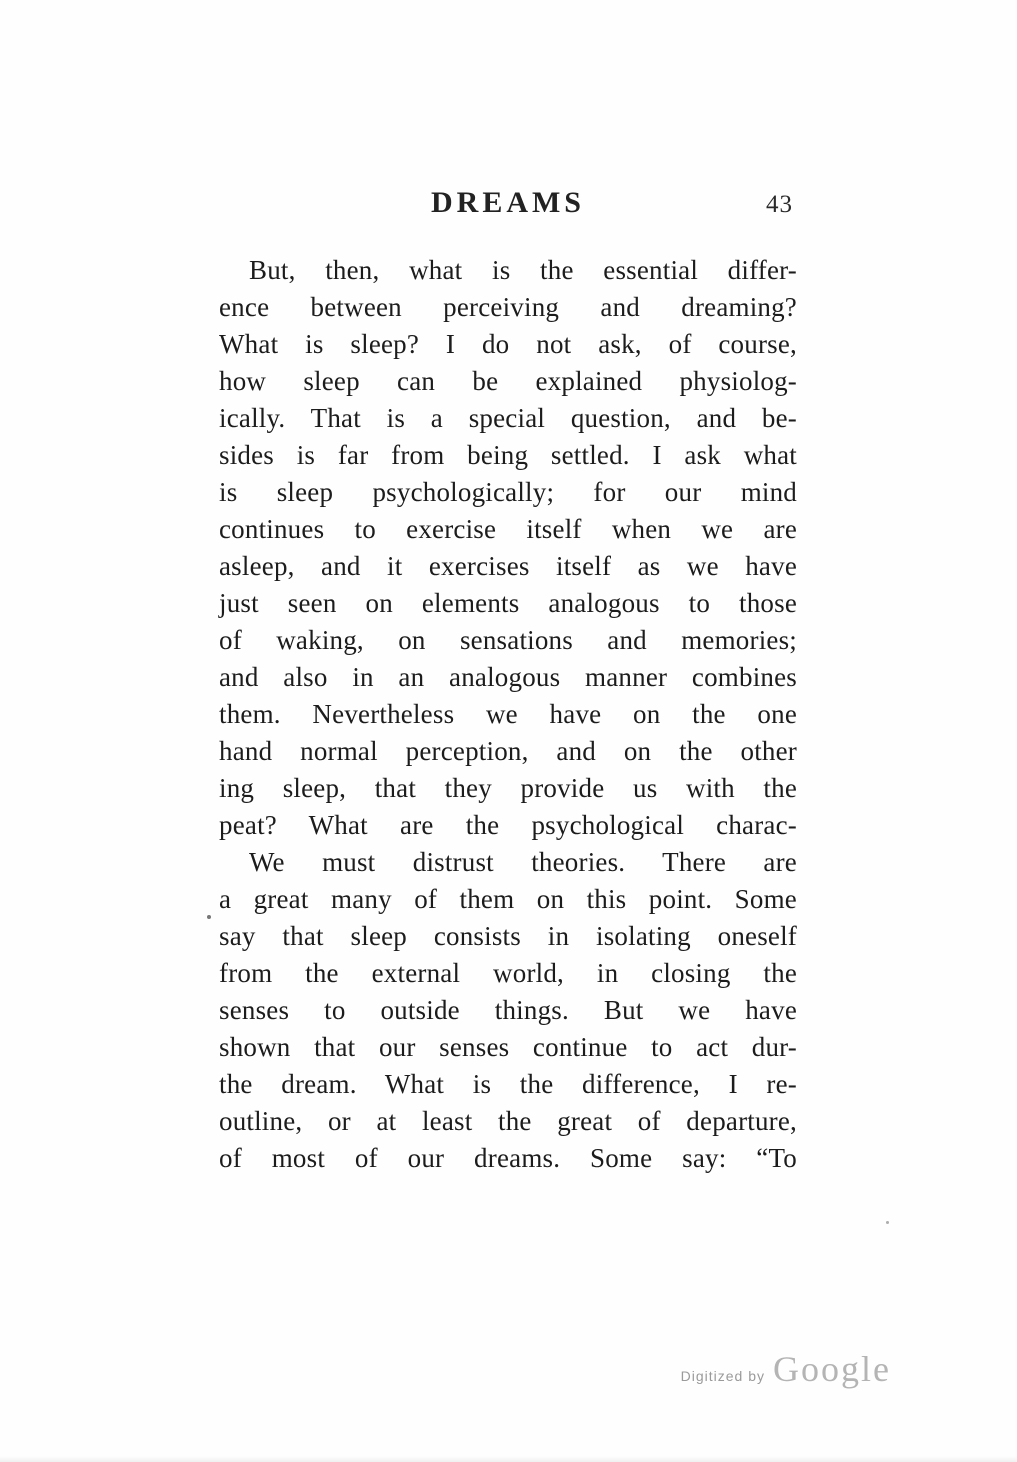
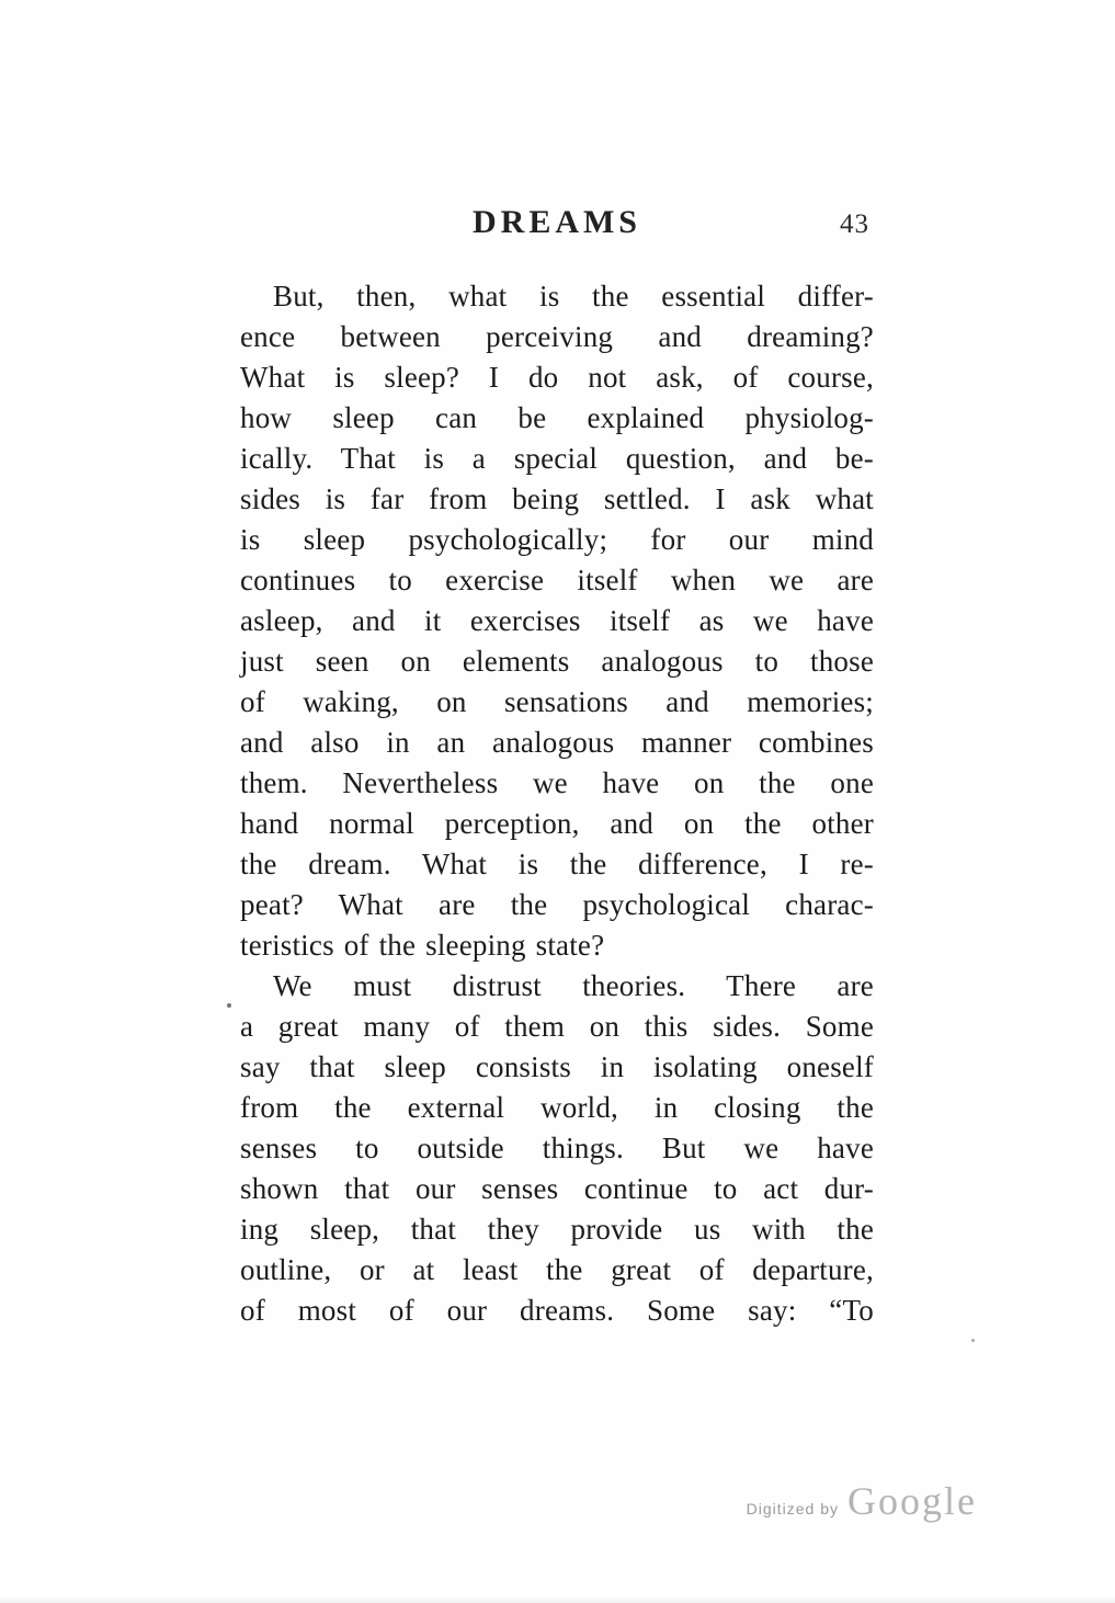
  DREAMS
  43
  But, then, what is the essential differ-
  ence between perceiving and dreaming?
  What is sleep? I do not ask, of course,
  how sleep can be explained physiolog-
  ically. That is a special question, and be-
  sides is far from being settled. I ask what
  is sleep psychologically; for our mind
  continues to exercise itself when we are
  asleep, and it exercises itself as we have
  just seen on elements analogous to those
  of waking, on sensations and memories;
  and also in an analogous manner combines
  them. Nevertheless we have on the one
  hand normal perception, and on the other
- ing sleep, that they provide us with the
+ the dream. What is the difference, I re-
  peat? What are the psychological charac-
+ teristics of the sleeping state?
  We must distrust theories. There are
- a great many of them on this point. Some
+ a great many of them on this sides. Some
  say that sleep consists in isolating oneself
  from the external world, in closing the
  senses to outside things. But we have
  shown that our senses continue to act dur-
- the dream. What is the difference, I re-
+ ing sleep, that they provide us with the
  outline, or at least the great of departure,
  of most of our dreams. Some say: “To
  Digitized by
  Google
